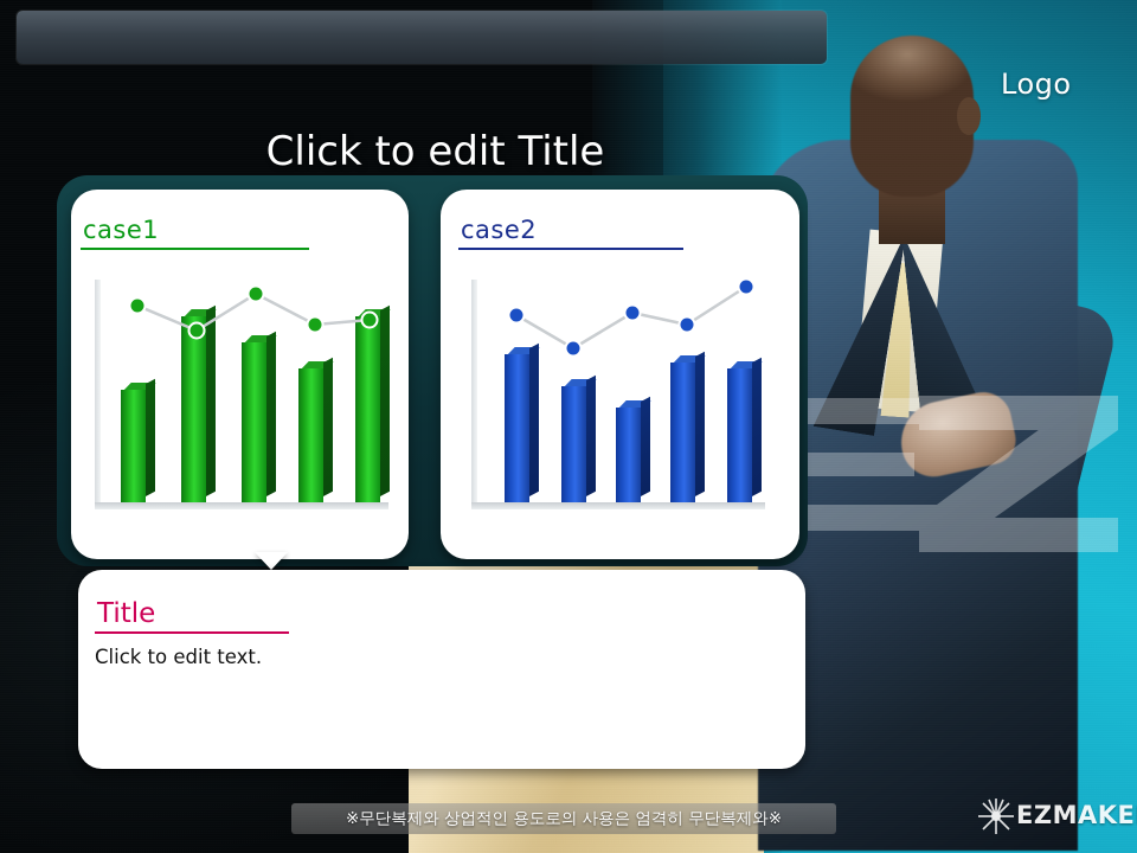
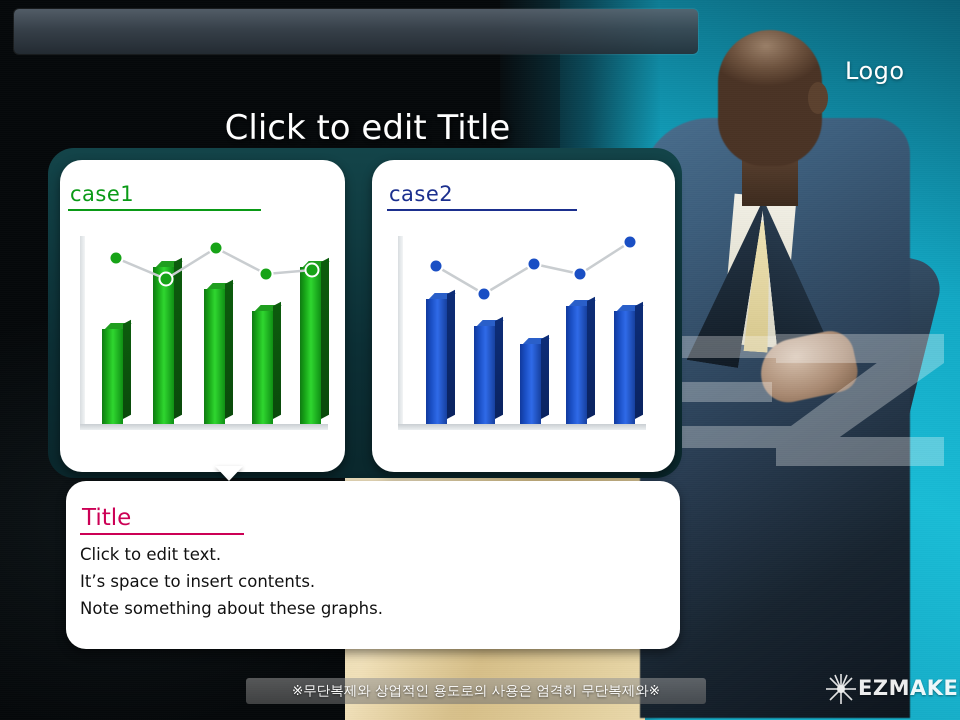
  Logo
  Click to edit Title
  case1
  case2
  Title
  Click to edit text.
+ It’s space to insert contents.
+ Note something about these graphs.
  ※무단복제와 상업적인 용도로의 사용은 엄격히 무단복제와※
  EZMAKE
